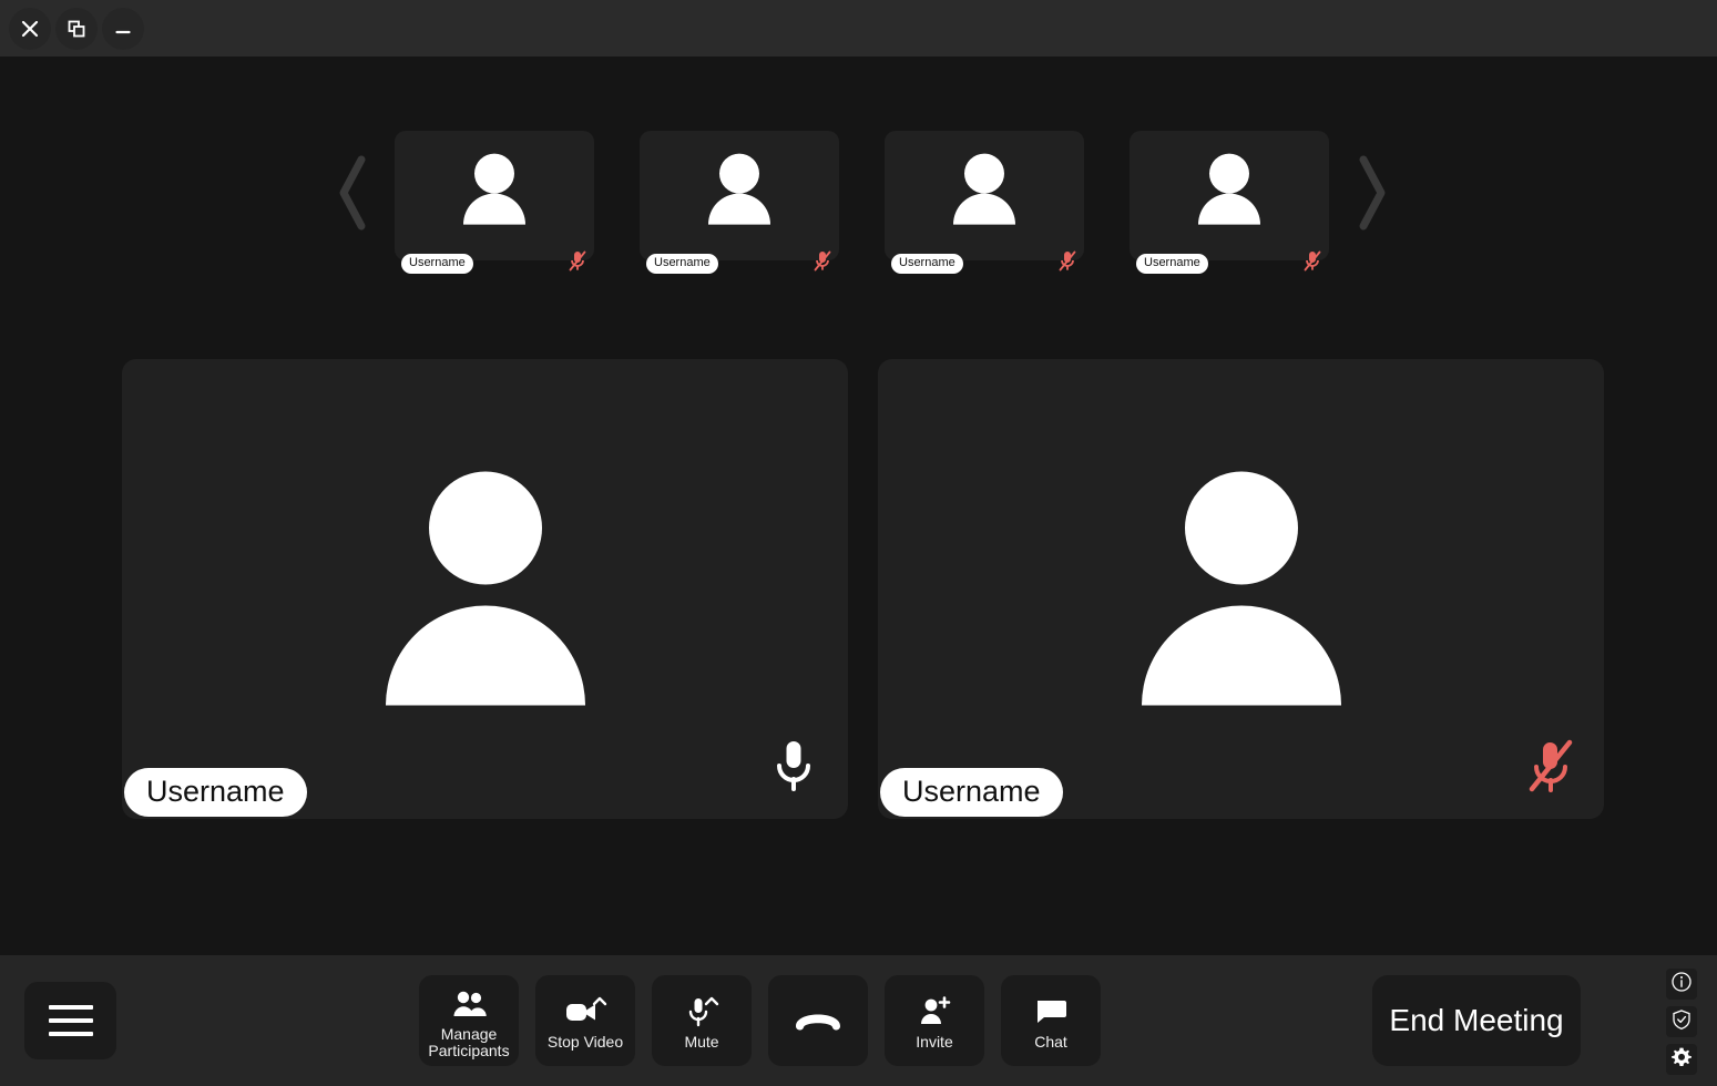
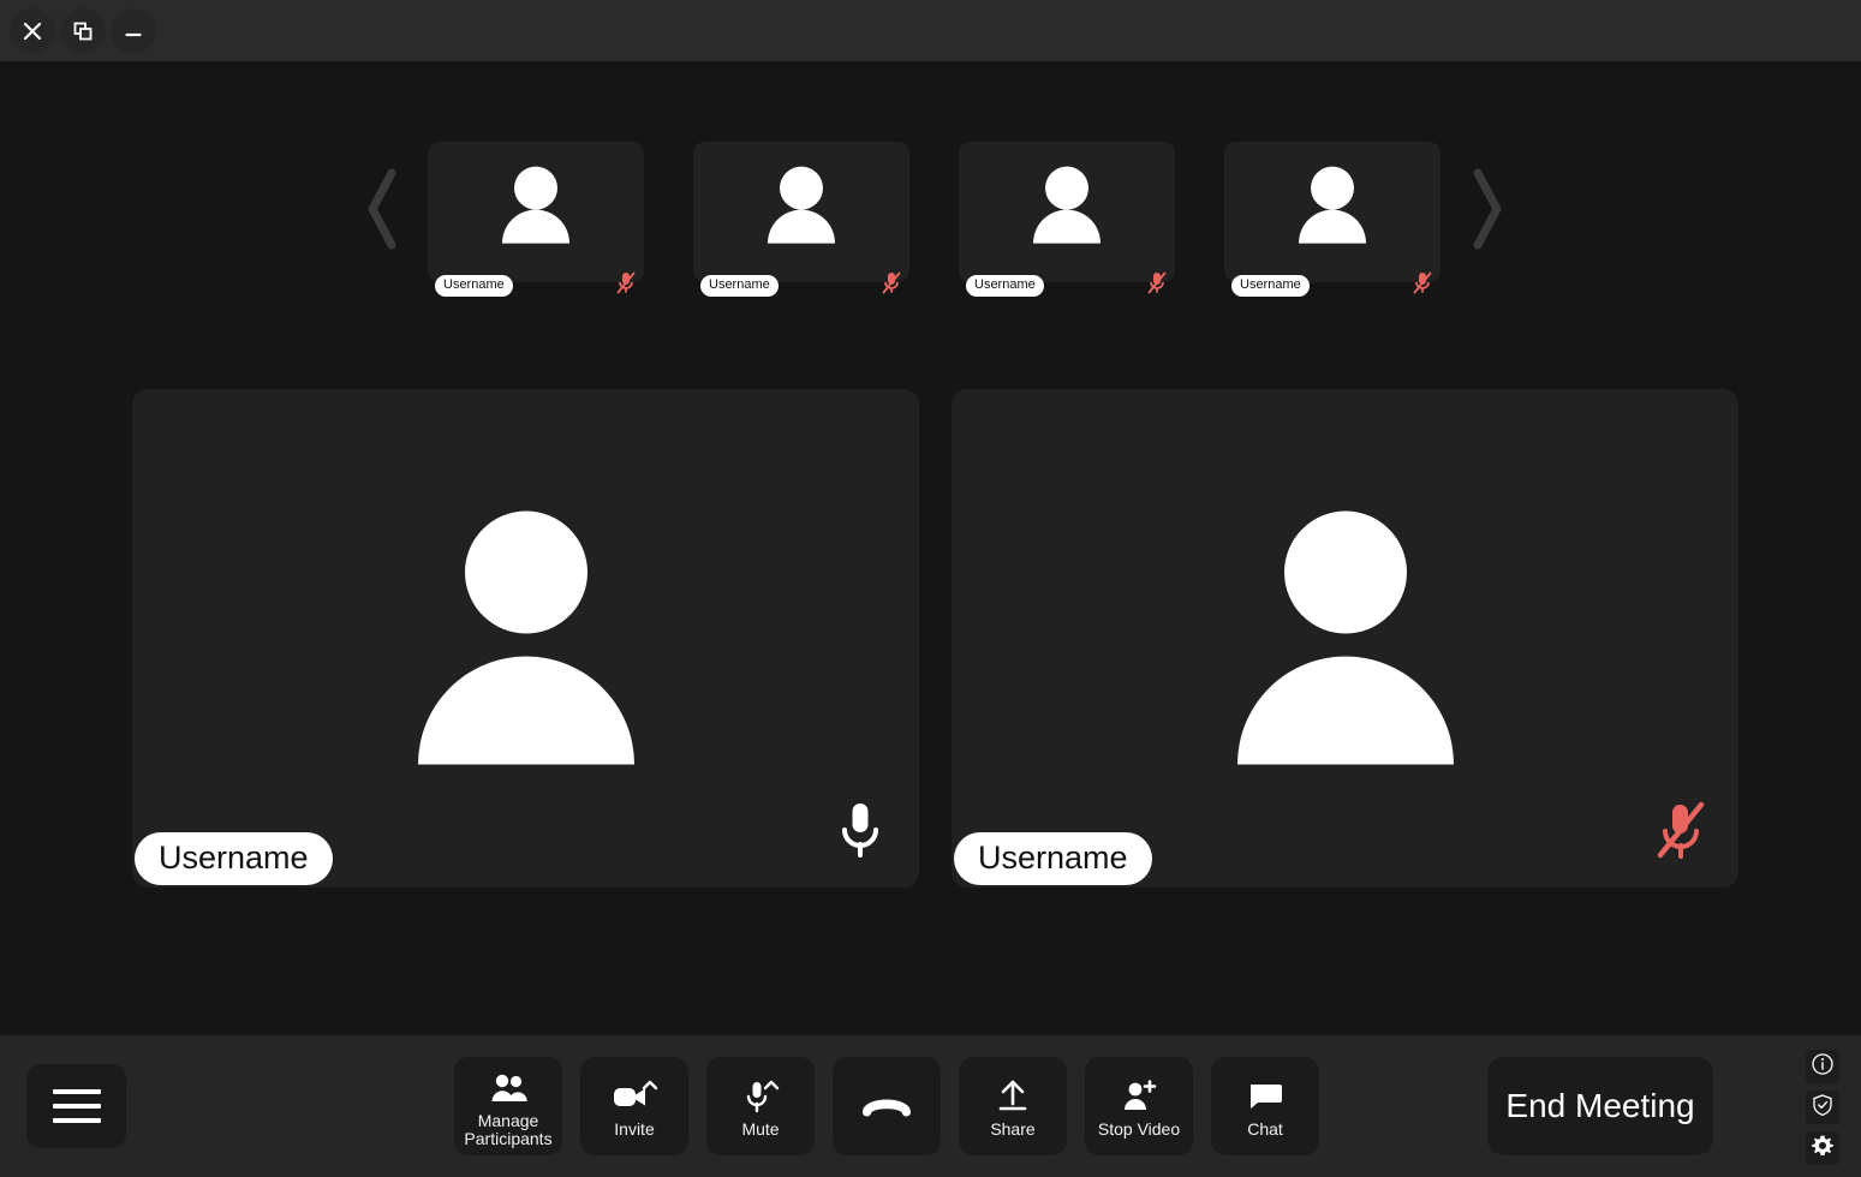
  Username
  Username
  Username
  Username
  Username
  Username
  Manage
  Participants
- Stop Video
+ Invite
  Mute
+ Share
- Invite
+ Stop Video
  Chat
  End Meeting
